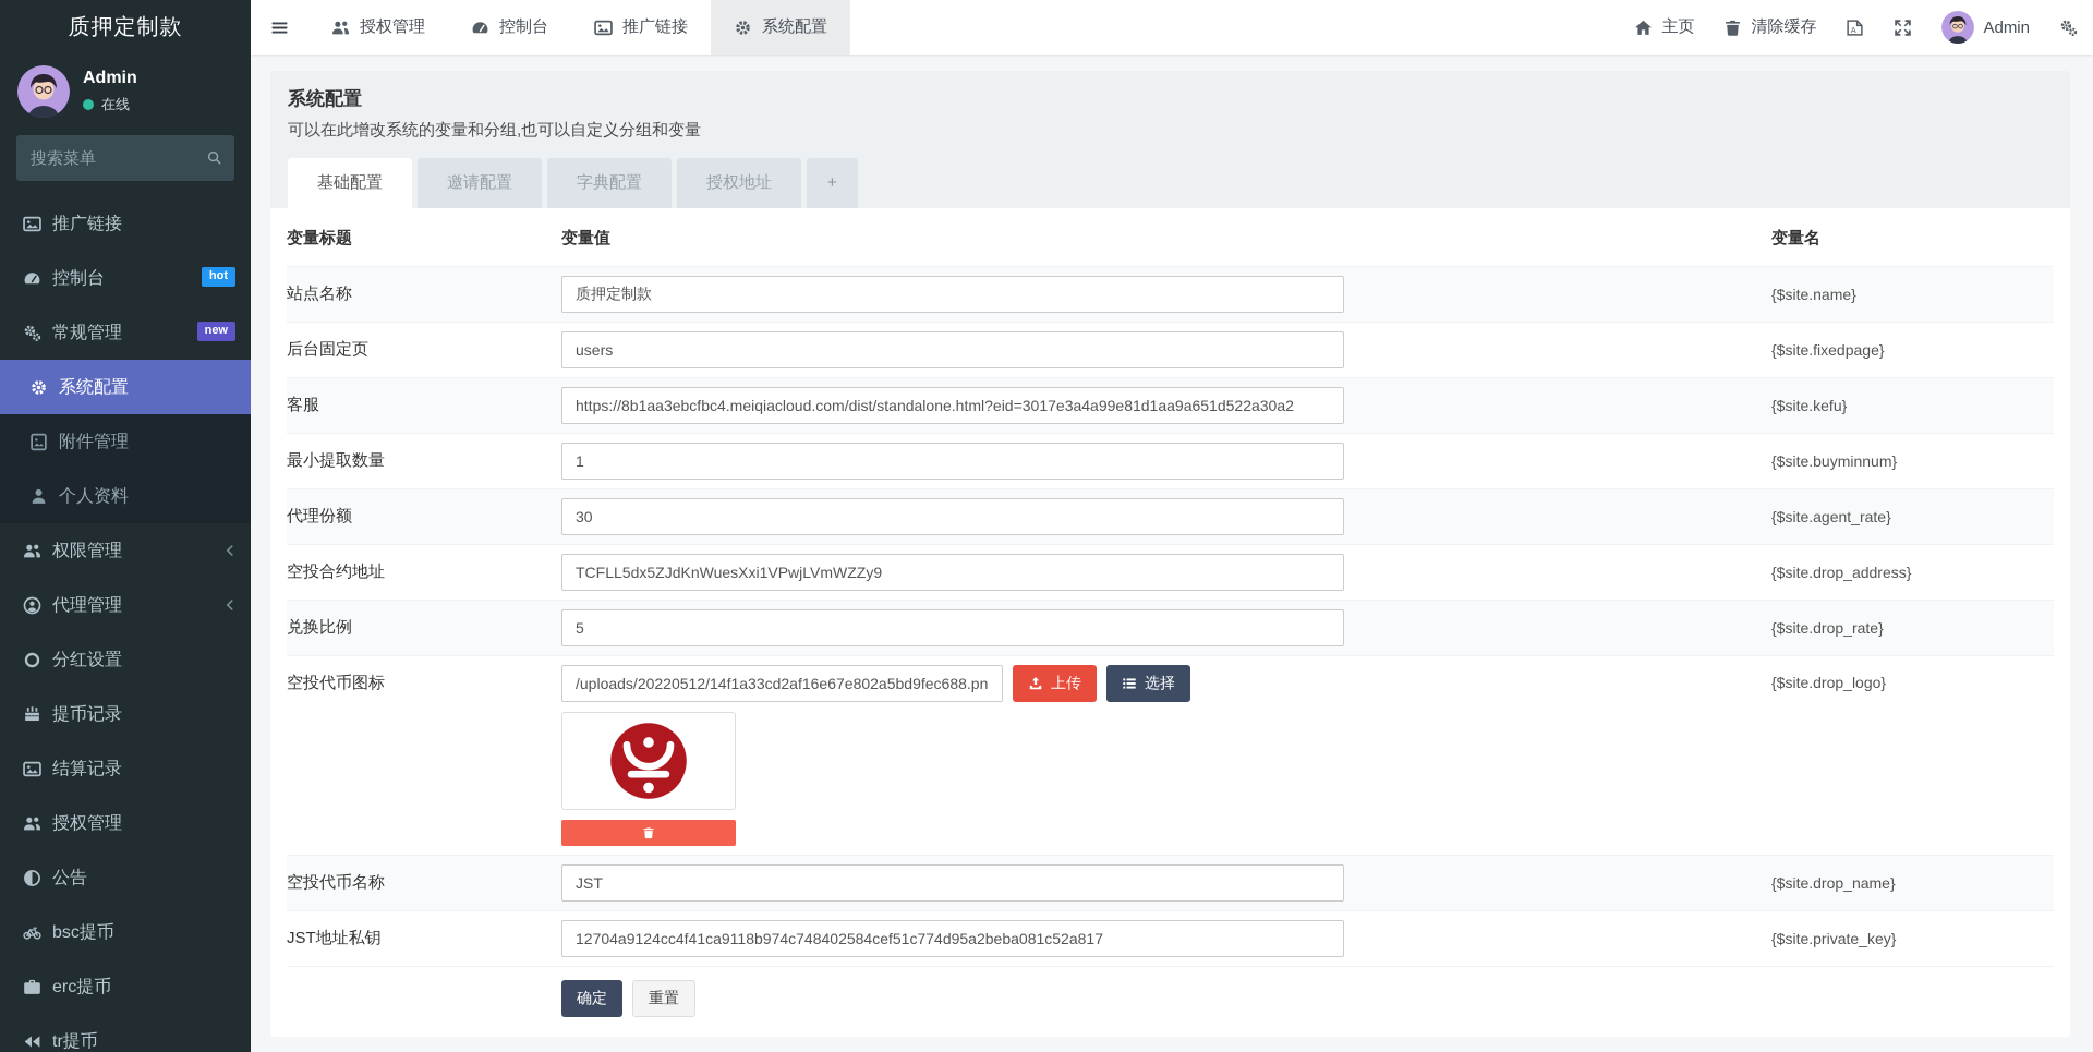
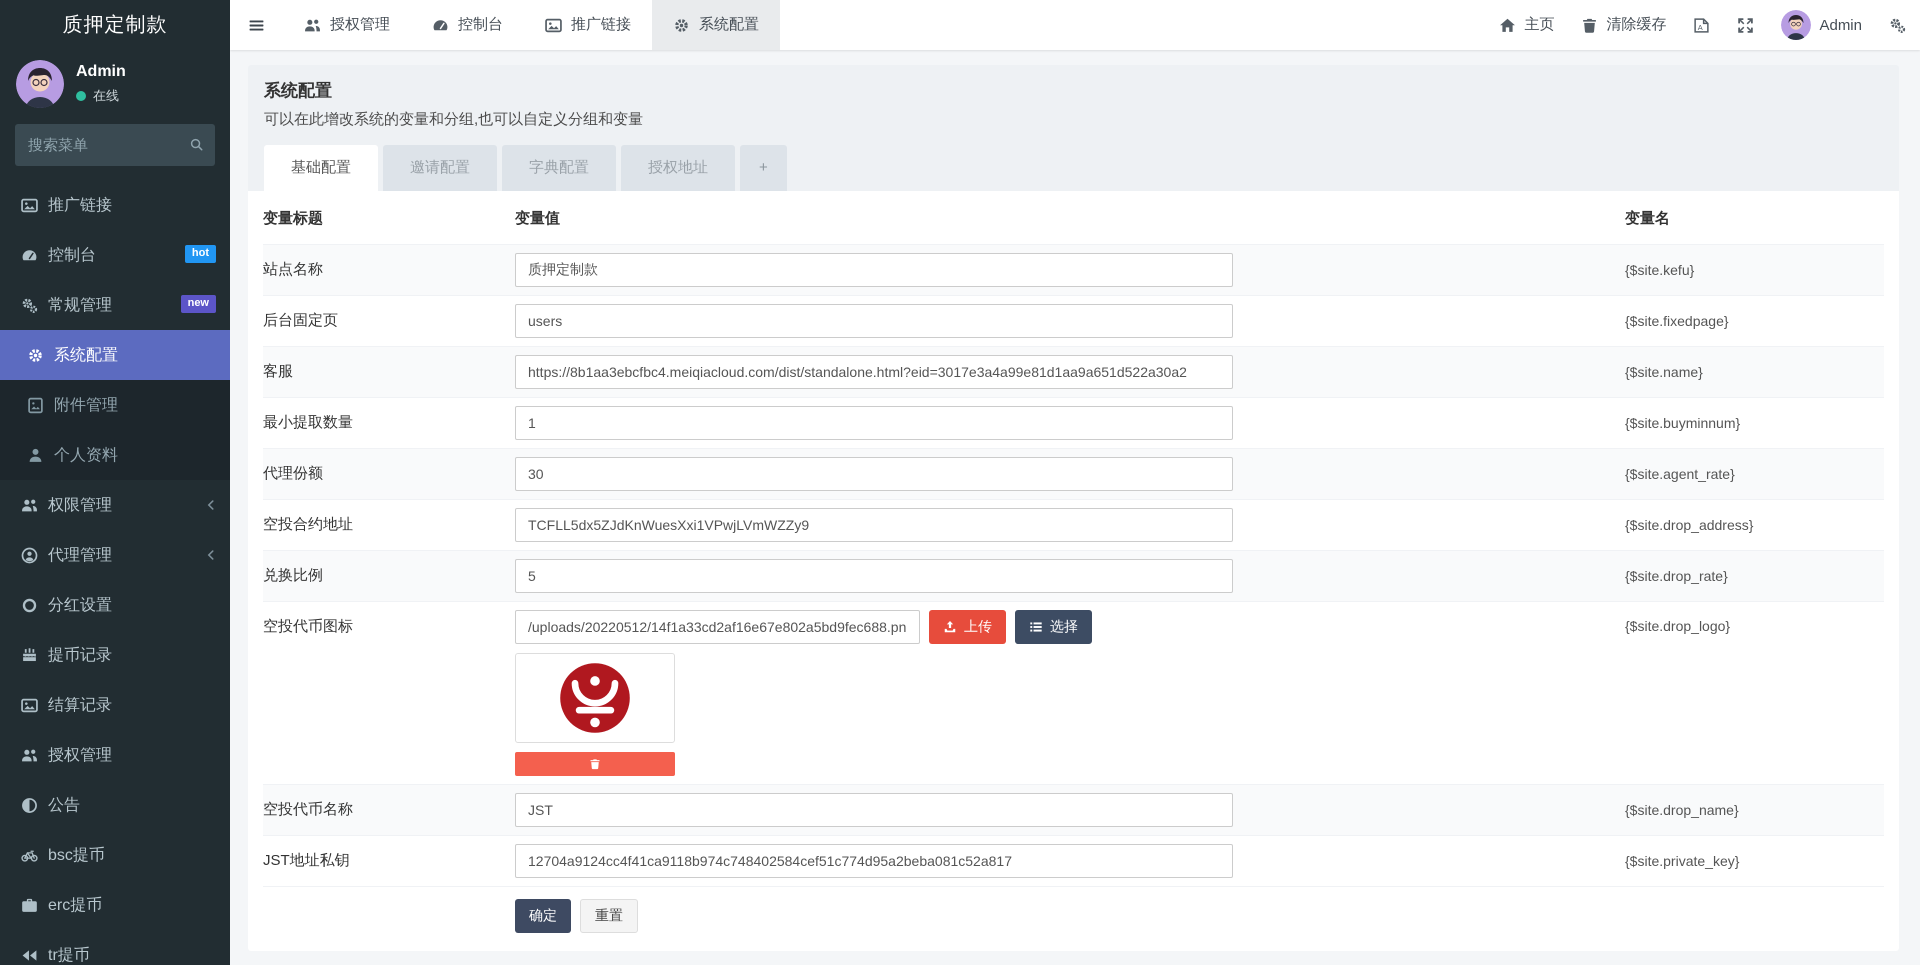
  质押定制款
  Admin
  在线
  搜索菜单
  推广链接
  控制台
  hot
  常规管理
  new
  系统配置
  附件管理
  个人资料
  权限管理
  代理管理
  分红设置
  提币记录
  结算记录
  授权管理
  公告
  bsc提币
  erc提币
  tr提币
  授权管理
  控制台
  推广链接
  系统配置
  主页
  清除缓存
  A
  Admin
  系统配置
  可以在此增改系统的变量和分组,也可以自定义分组和变量
  基础配置
  邀请配置
  字典配置
  授权地址
  +
  变量标题
  变量值
  变量名
  站点名称
  质押定制款
- {$site.name}
+ {$site.kefu}
  后台固定页
  users
  {$site.fixedpage}
  客服
  https://8b1aa3ebcfbc4.meiqiacloud.com/dist/standalone.html?eid=3017e3a4a99e81d1aa9a651d522a30a2
- {$site.kefu}
+ {$site.name}
  最小提取数量
  1
  {$site.buyminnum}
  代理份额
  30
  {$site.agent_rate}
  空投合约地址
  TCFLL5dx5ZJdKnWuesXxi1VPwjLVmWZZy9
  {$site.drop_address}
  兑换比例
  5
  {$site.drop_rate}
  空投代币图标
  /uploads/20220512/14f1a33cd2af16e67e802a5bd9fec688.pn
  上传
  选择
  {$site.drop_logo}
  空投代币名称
  JST
  {$site.drop_name}
  JST地址私钥
  12704a9124cc4f41ca9118b974c748402584cef51c774d95a2beba081c52a817
  {$site.private_key}
  确定
  重置
